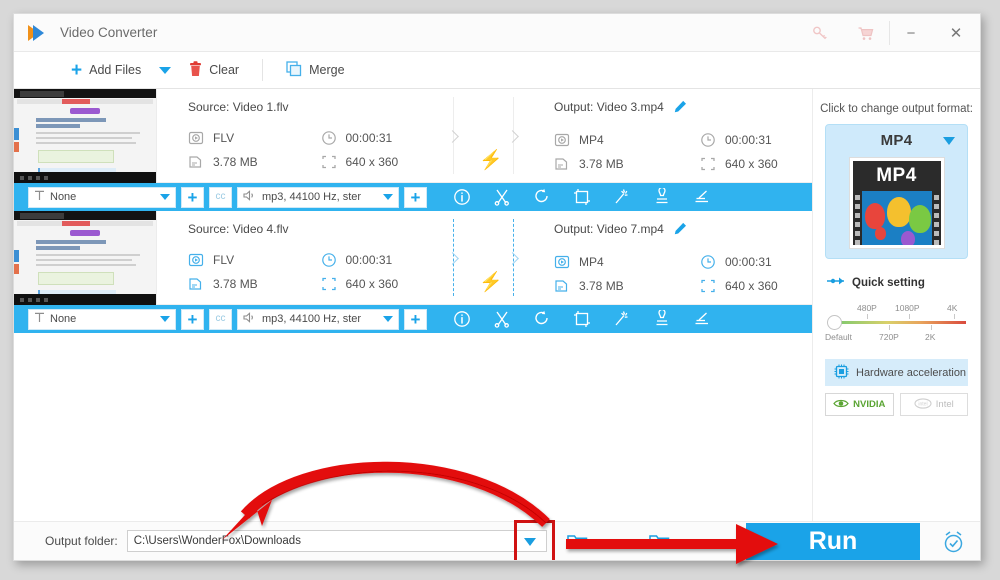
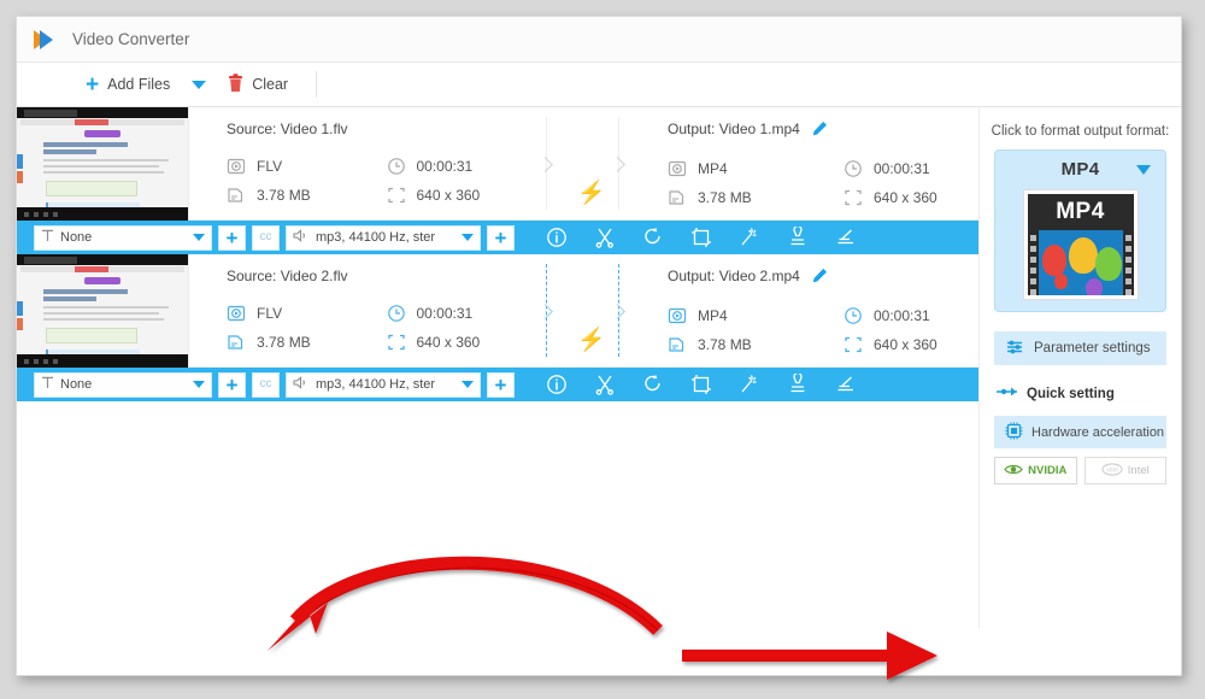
  Video Converter
- −
- ✕
  +
  Add Files
  Clear
- Merge
  Source: Video 1.flv
  FLV
  3.78 MB
  00:00:31
  640 x 360
  ⚡
- Output: Video 3.mp4
+ Output: Video 1.mp4
  MP4
  3.78 MB
  00:00:31
  640 x 360
  None
  +
  cc
  mp3, 44100 Hz, ster
  +
- Source: Video 4.flv
+ Source: Video 2.flv
  FLV
  3.78 MB
  00:00:31
  640 x 360
  ⚡
- Output: Video 7.mp4
+ Output: Video 2.mp4
  MP4
  3.78 MB
  00:00:31
  640 x 360
  None
  +
  cc
  mp3, 44100 Hz, ster
  +
- Click to change output format:
+ Click to format output format:
  MP4
  MP4
+ Parameter settings
  Quick setting
- 480P
- 1080P
- 4K
- Default
- 720P
- 2K
  Hardware acceleration
  NVIDIA
  Intel
- Output folder:
- C:\Users\WonderFox\Downloads
- Run
